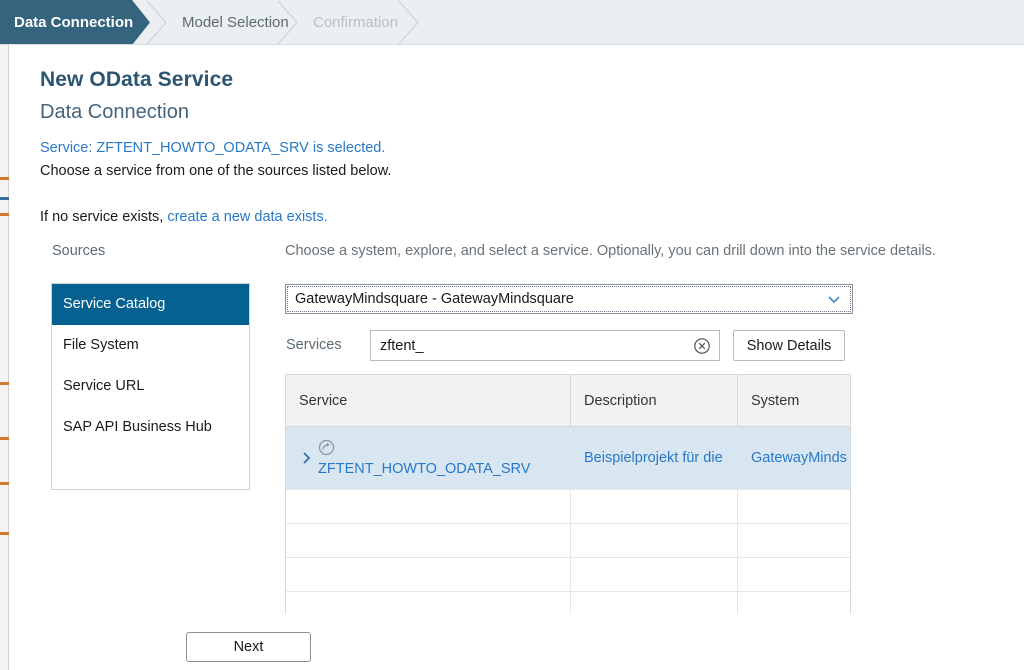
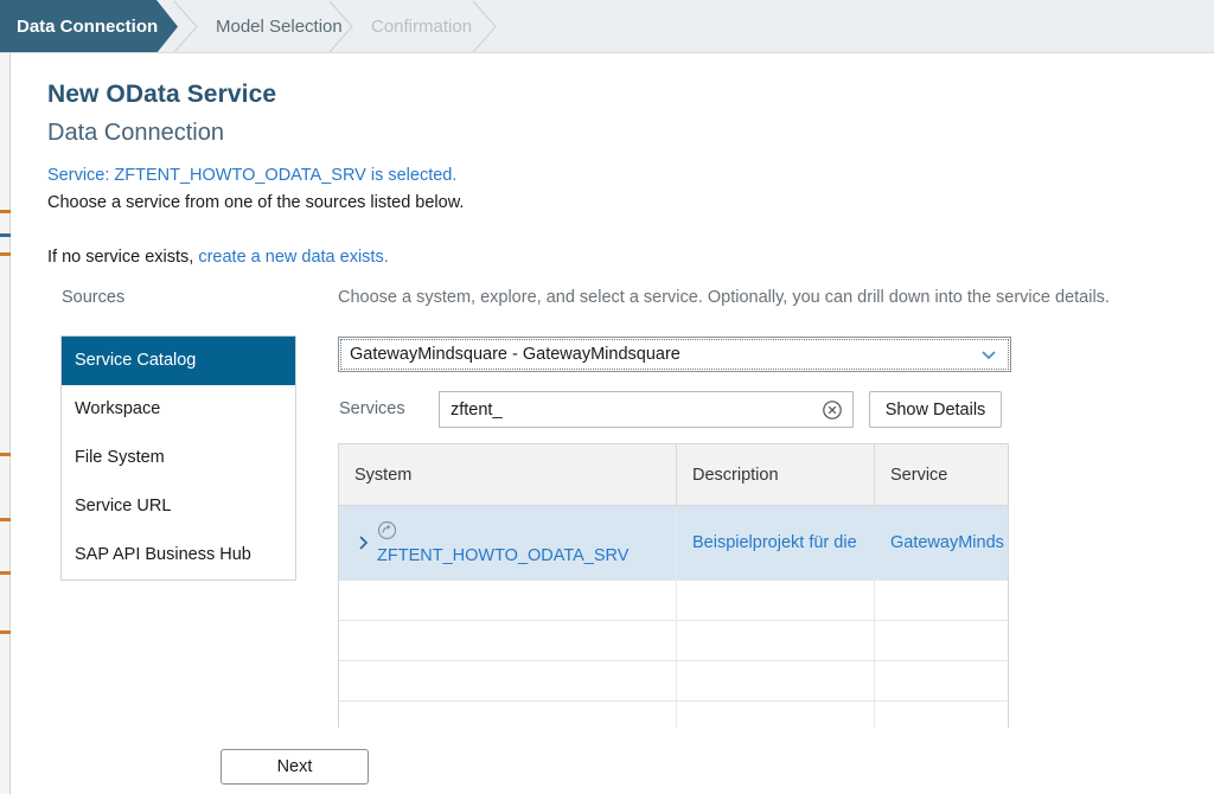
  Data Connection
  Model Selection
  Confirmation
  New OData Service
  Data Connection
  Service: ZFTENT_HOWTO_ODATA_SRV is selected.
  Choose a service from one of the sources listed below.
  If no service exists, create a new data exists.
  Sources
  Choose a system, explore, and select a service. Optionally, you can drill down into the service details.
  Service Catalog
+ Workspace
  File System
  Service URL
  SAP API Business Hub
  GatewayMindsquare - GatewayMindsquare
  Services
  zftent_
  Show Details
- Service
+ System
  Description
- System
+ Service
  ZFTENT_HOWTO_ODATA_SRV
  Beispielprojekt für die
  GatewayMinds
  Next
